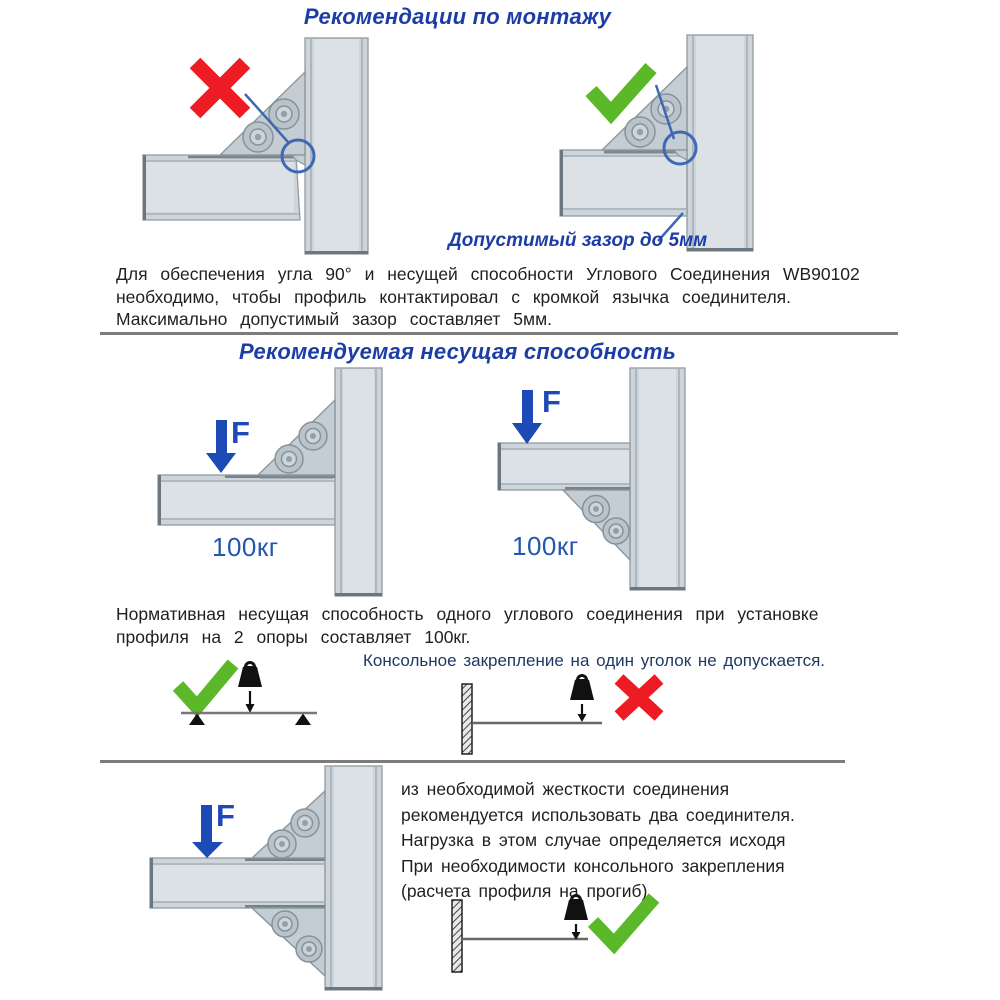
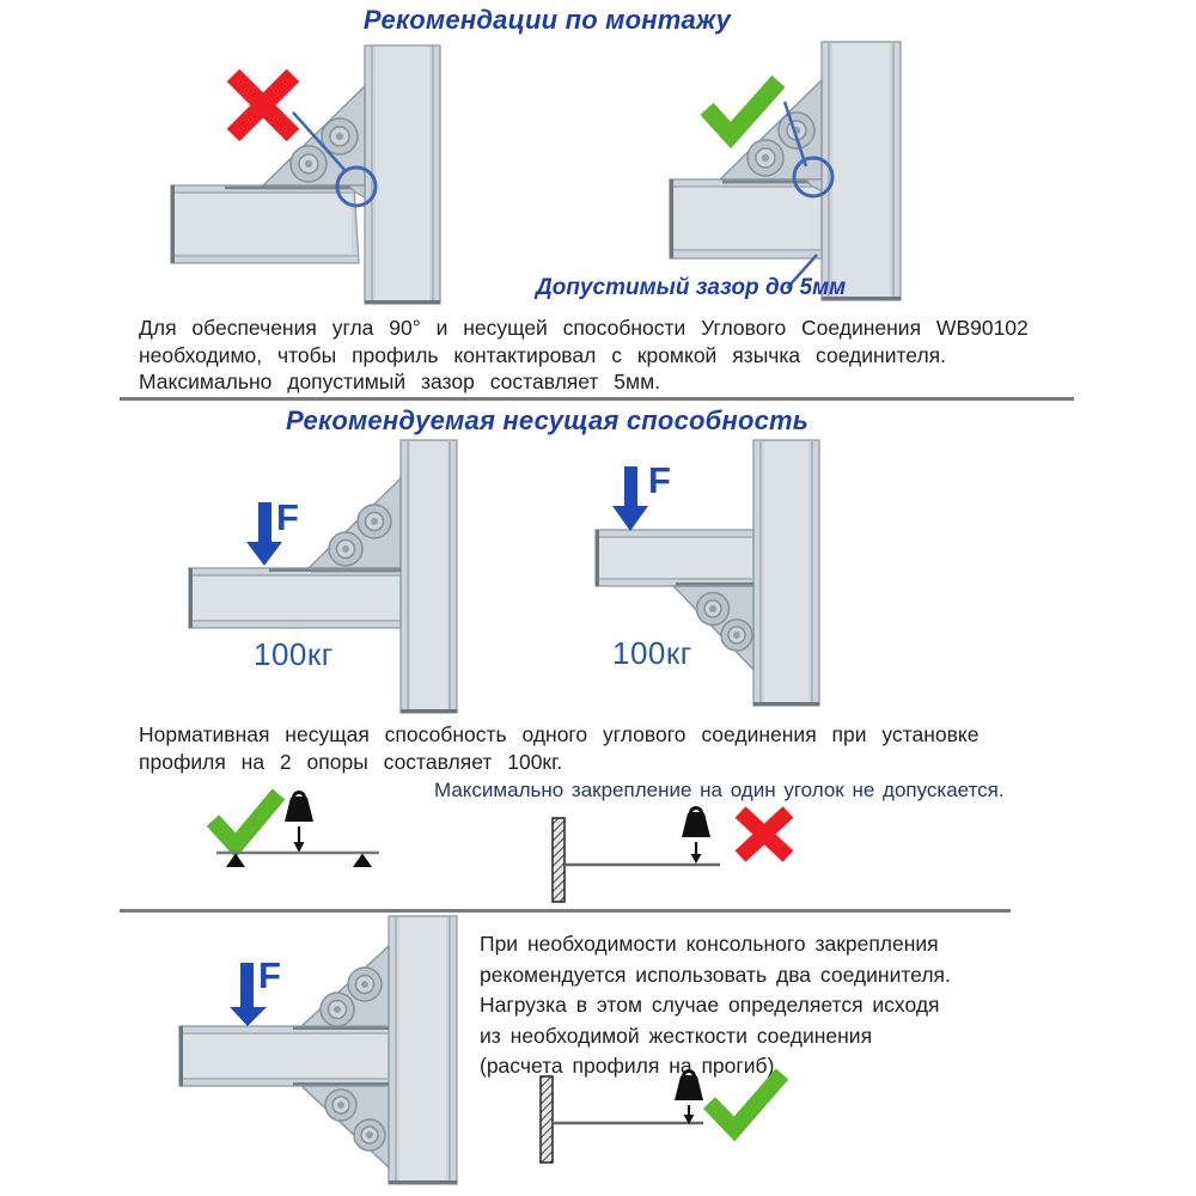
  Рекомендации по монтажу
  Допустимый зазор до 5мм
  Для обеспечения угла 90° и несущей способности Углового Соединения WB90102
  необходимо, чтобы профиль контактировал с кромкой язычка соединителя.
  Максимально допустимый зазор составляет 5мм.
  Рекомендуемая несущая способность
  F
  F
  100кг
  100кг
  Нормативная несущая способность одного углового соединения при установке
  профиля на 2 опоры составляет 100кг.
- Консольное закрепление на один уголок не допускается.
+ Максимально закрепление на один уголок не допускается.
  F
- из необходимой жесткости соединения
+ При необходимости консольного закрепления
  рекомендуется использовать два соединителя.
  Нагрузка в этом случае определяется исходя
- При необходимости консольного закрепления
+ из необходимой жесткости соединения
  (расчета профиля на прогиб)
